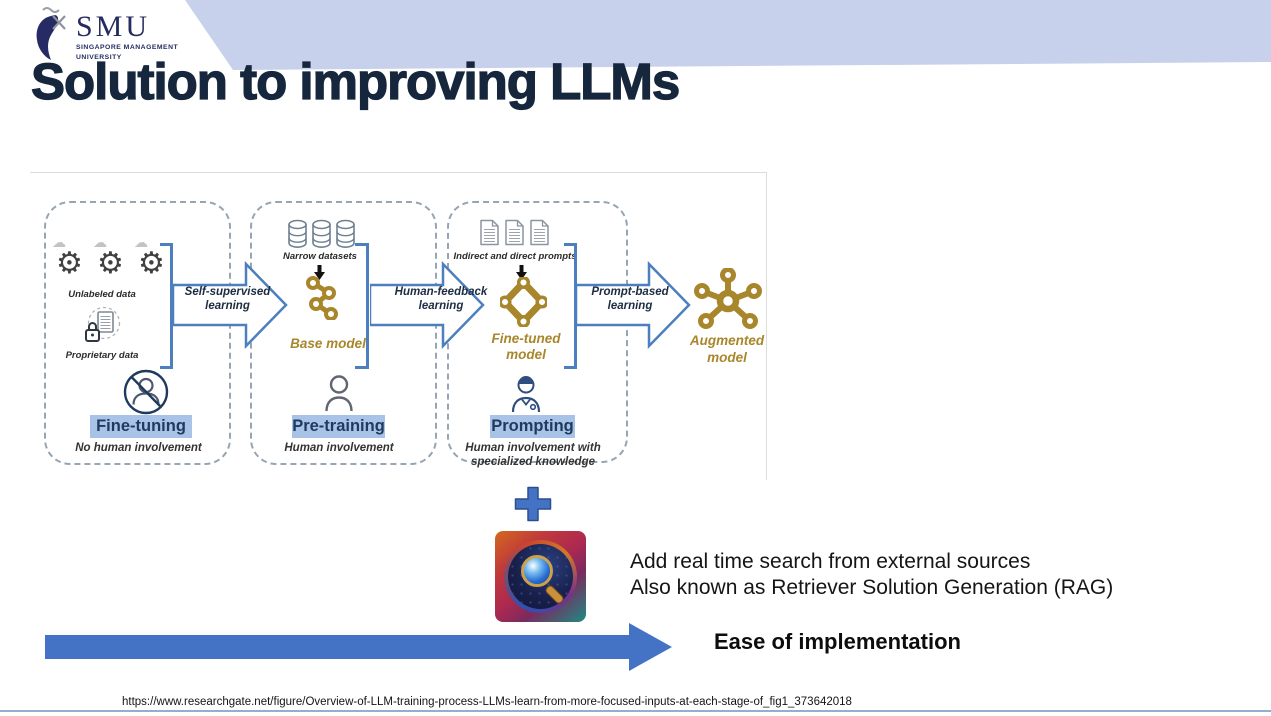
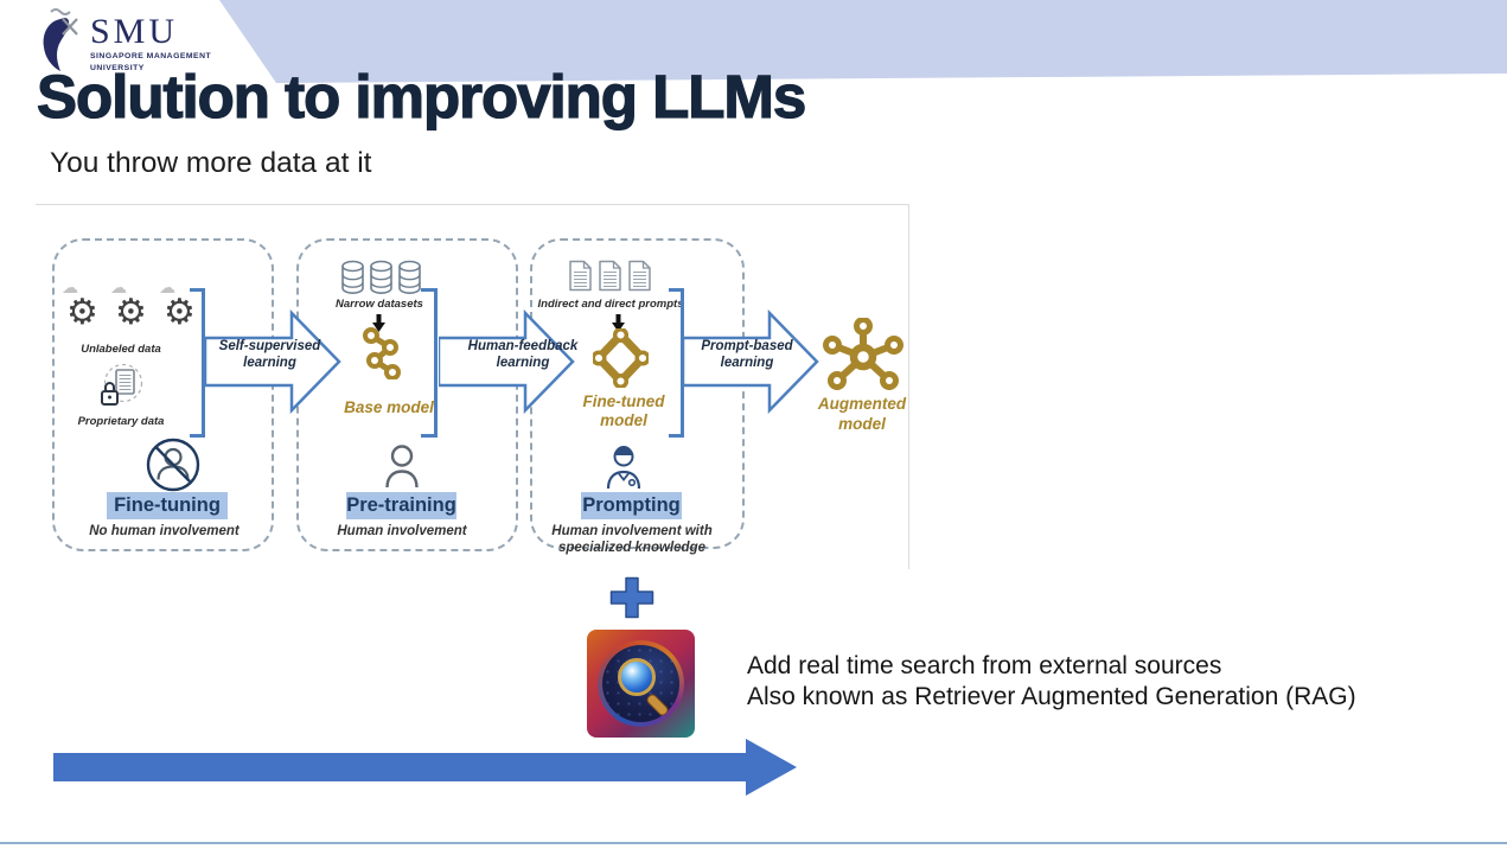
  SMU
  Solution to improving LLMs
+ You throw more data at it
  ☁
  ⚙
  ☁
  ⚙
  ☁
  ⚙
  Unlabeled data
  Proprietary data
  Fine-tuning
  No human involvement
  Narrow datasets
  Base model
  Pre-training
  Human involvement
  Indirect and direct prompts
  Fine-tuned
  model
  Prompting
  Human involvement with
  specialized knowledge
  Self-supervised
  learning
  Human-feedback
  learning
  Prompt-based
  learning
  Augmented
  model
  Add real time search from external sources
- Also known as Retriever Solution Generation (RAG)
+ Also known as Retriever Augmented Generation (RAG)
- Ease of implementation
- https://www.researchgate.net/figure/Overview-of-LLM-training-process-LLMs-learn-from-more-focused-inputs-at-each-stage-of_fig1_373642018
